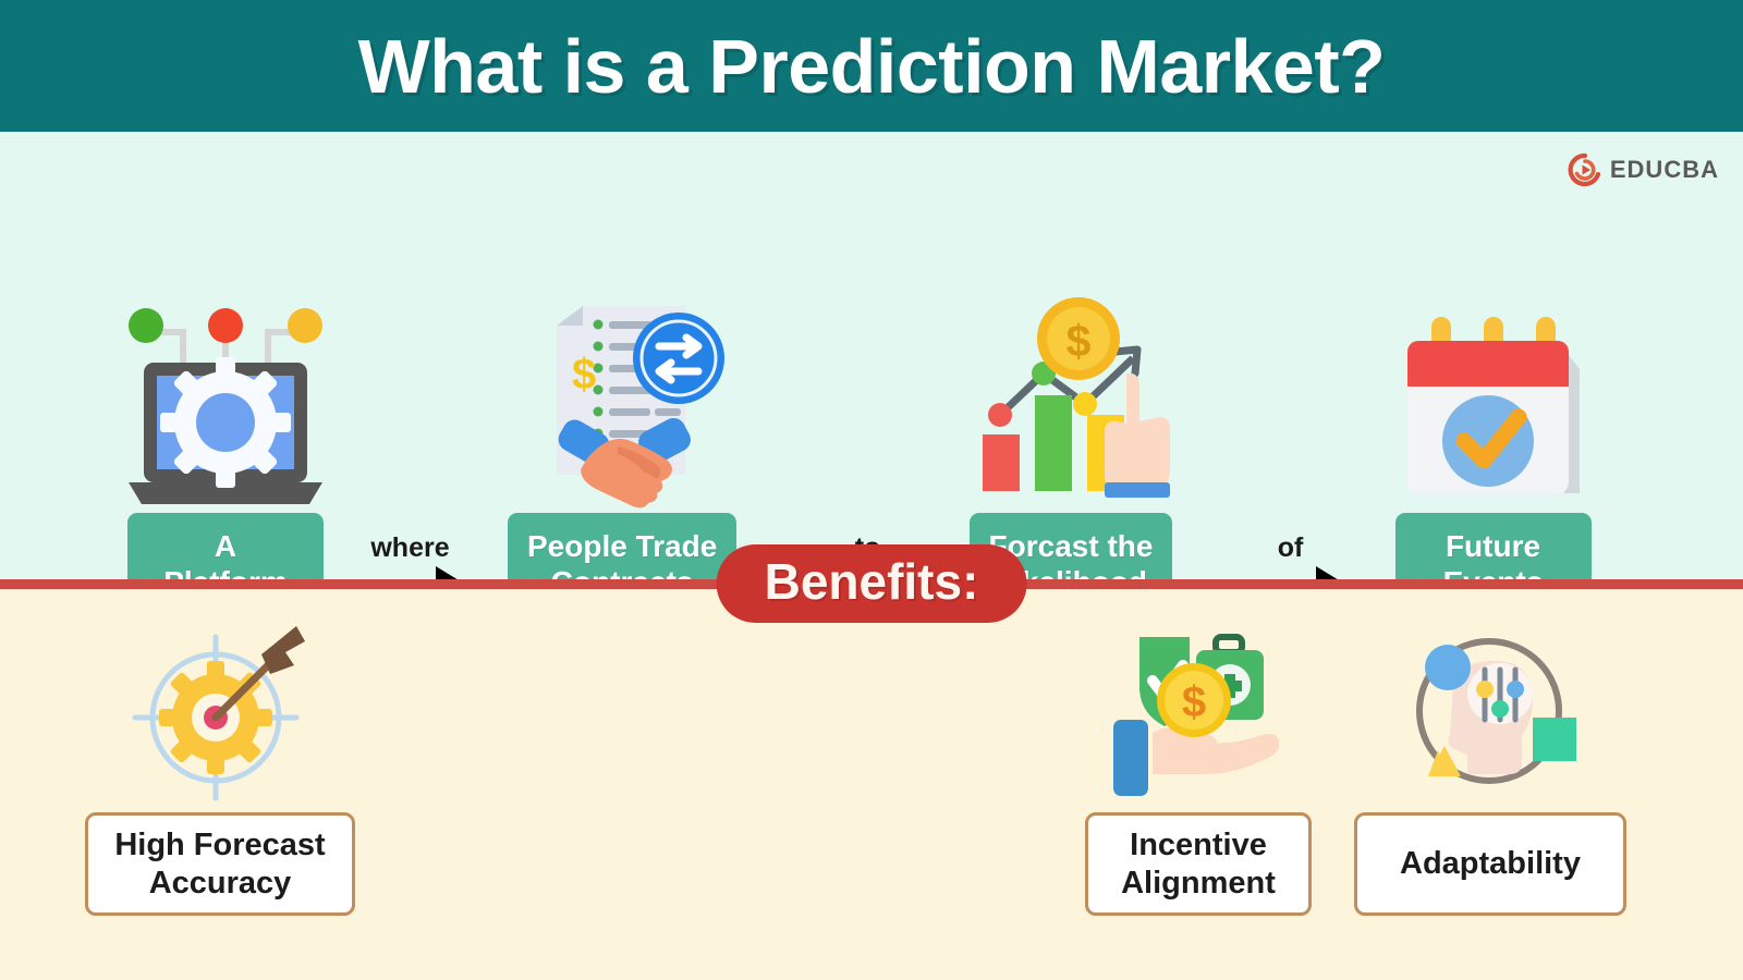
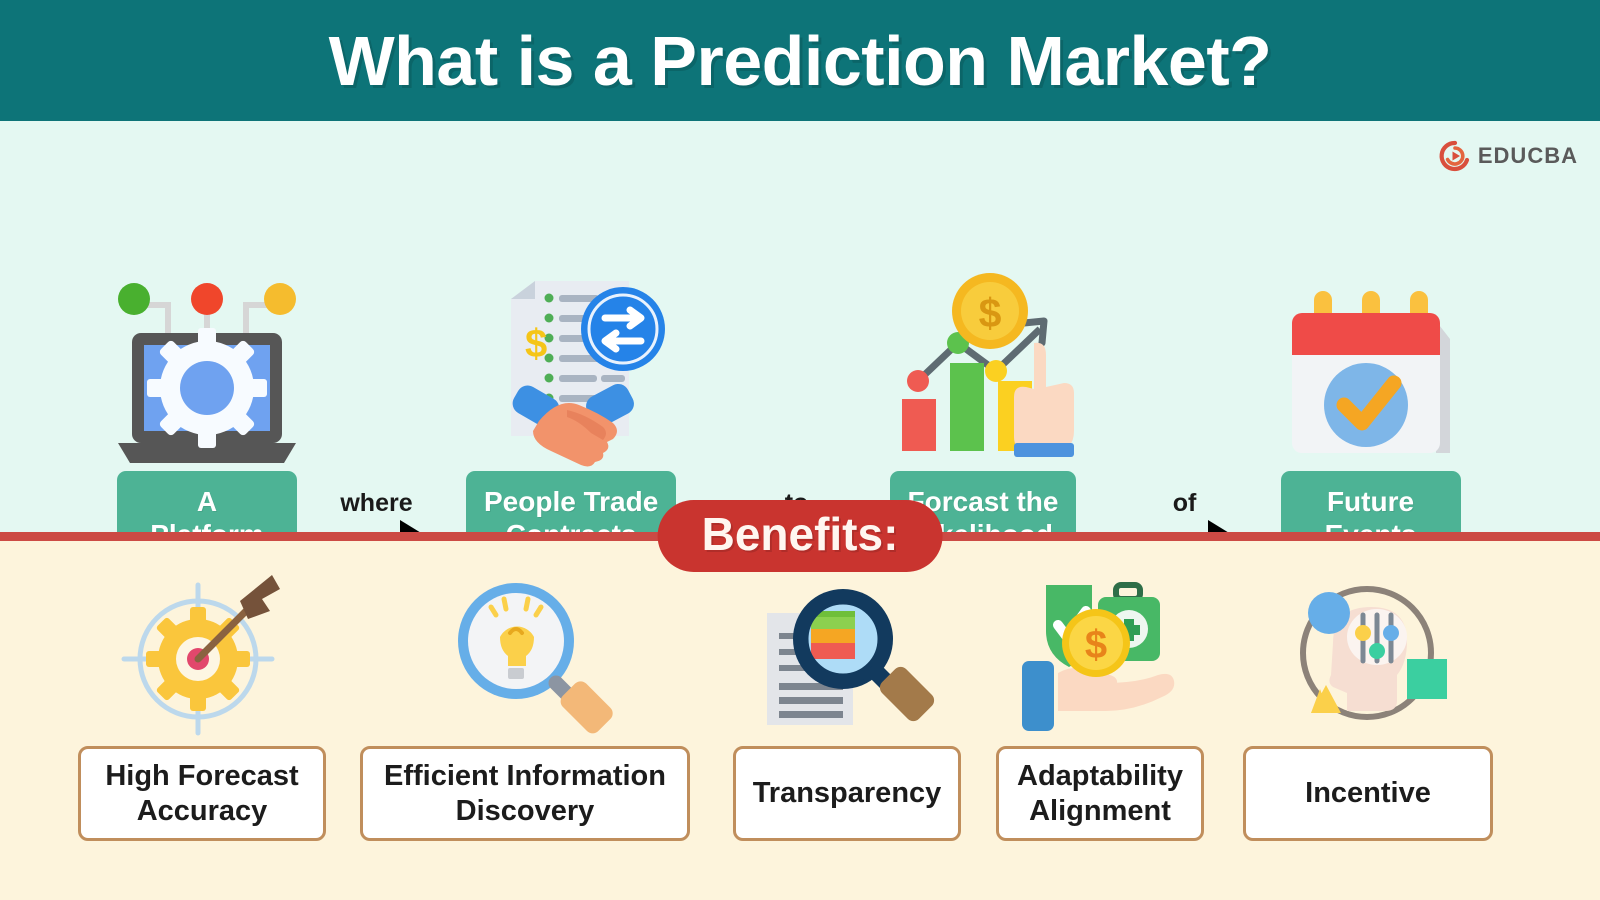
  What is a Prediction Market?
  EDUCBA
  A
  where
  $
  People Trade
  $
  orcast the
  of
  Future
  High Forecast
  Accuracy
+ Efficient Information
+ Discovery
+ Transparency
  $
- Incentive
+ Adaptability
  Alignment
- Adaptability
+ Incentive
  Benefits:
